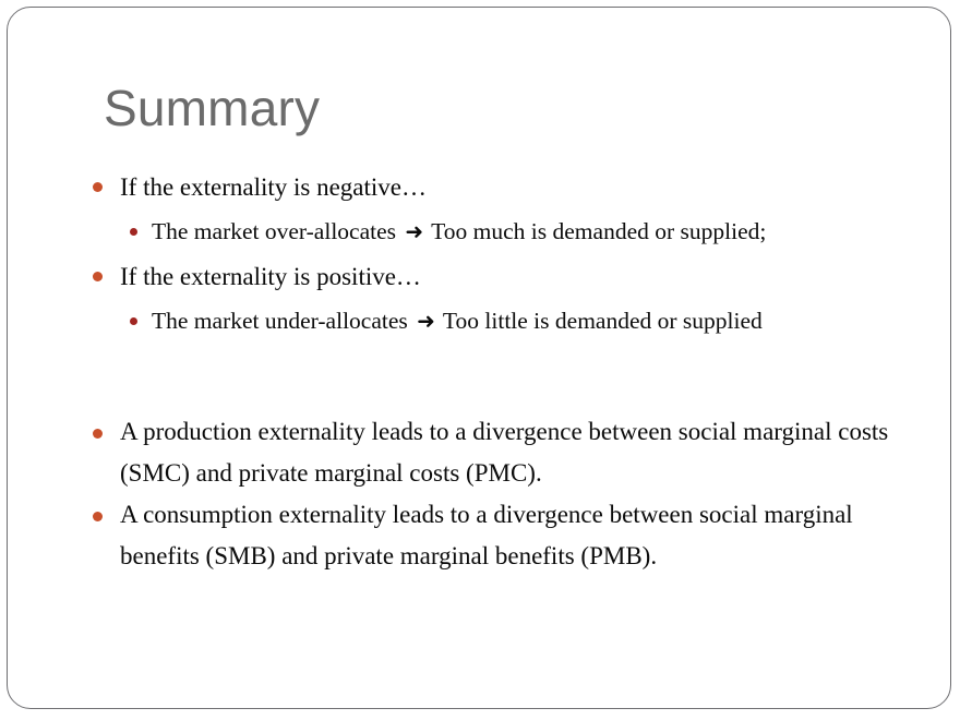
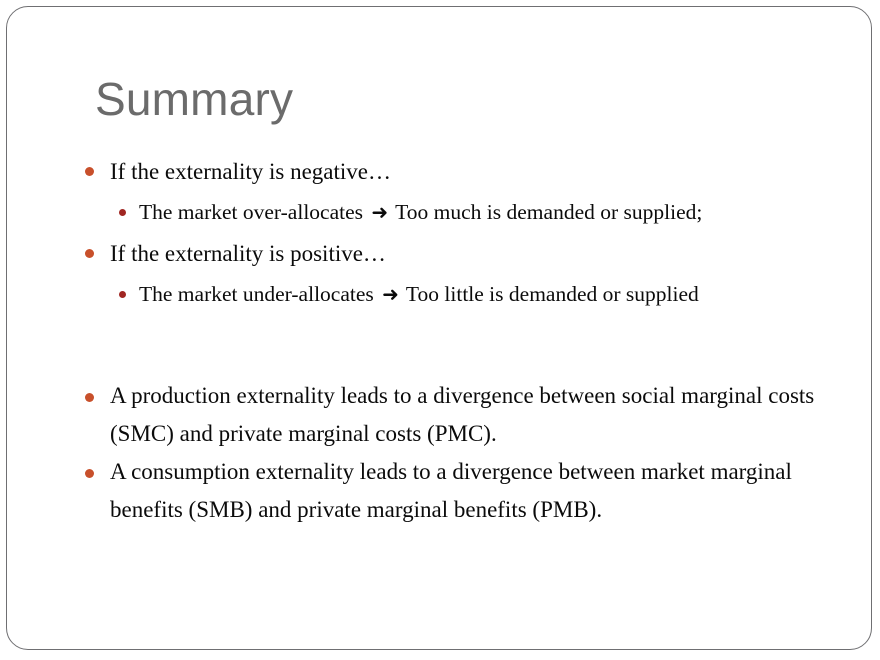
  Summary
  If the externality is negative…
  The market over-allocates ➜ Too much is demanded or supplied;
  If the externality is positive…
  The market under-allocates ➜ Too little is demanded or supplied
  A production externality leads to a divergence between social marginal costs (SMC) and private marginal costs (PMC).
- A consumption externality leads to a divergence between social marginal benefits (SMB) and private marginal benefits (PMB).
+ A consumption externality leads to a divergence between market marginal benefits (SMB) and private marginal benefits (PMB).
